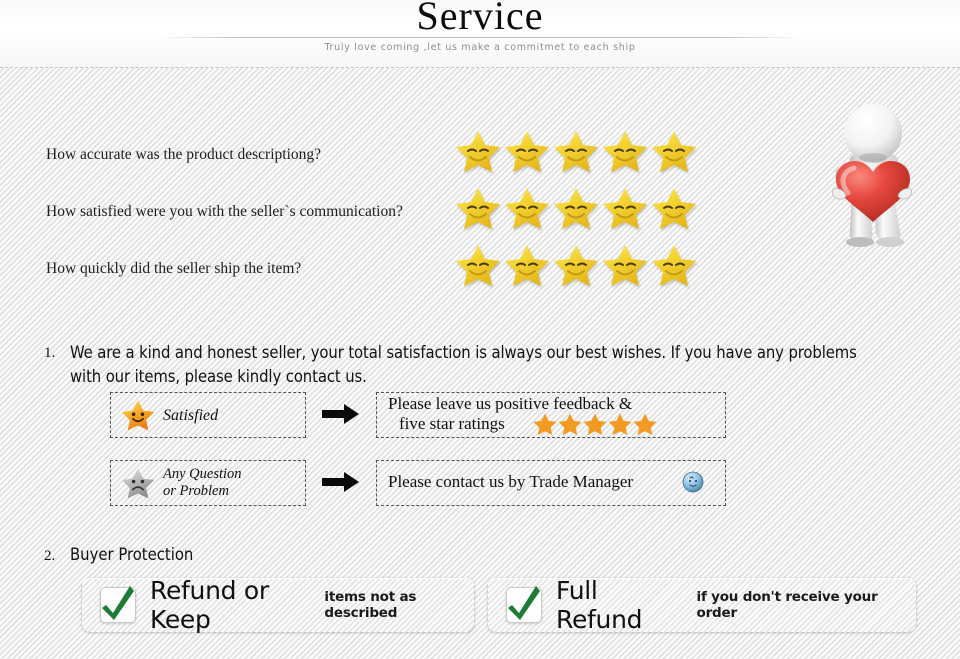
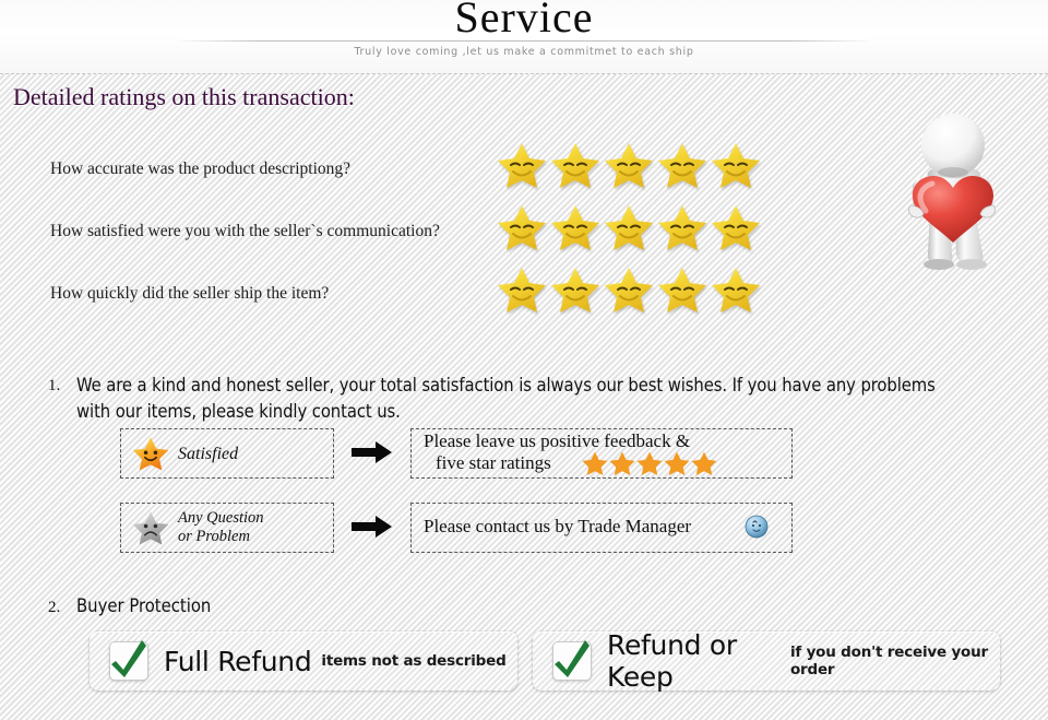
  Service
  Truly love coming ,let us make a commitmet to each ship
+ Detailed ratings on this transaction:
  How accurate was the product descriptiong?
  How satisfied were you with the seller`s communication?
  How quickly did the seller ship the item?
  1.
  We are a kind and honest seller, your total satisfaction is always our best wishes. If you have any problems with our items, please kindly contact us.
  Satisfied
  Please leave us positive feedback &
  five star ratings
  Any Question
  or Problem
  Please contact us by Trade Manager
  2.
  Buyer Protection
- Refund or Keep
+ Full Refund
  items not as described
- Full Refund
+ Refund or Keep
  if you don't receive your order
